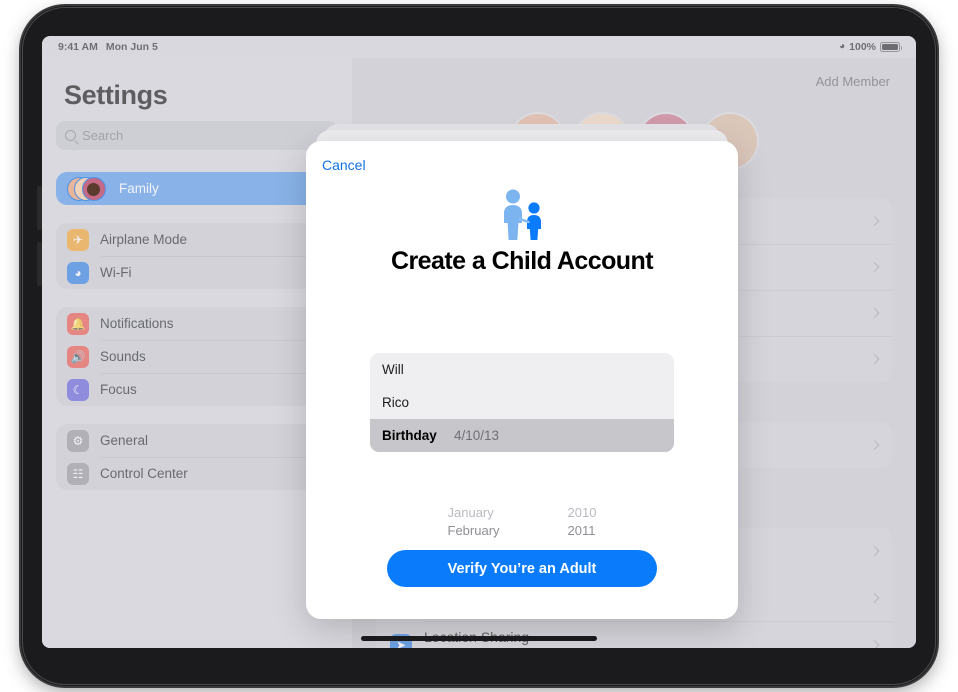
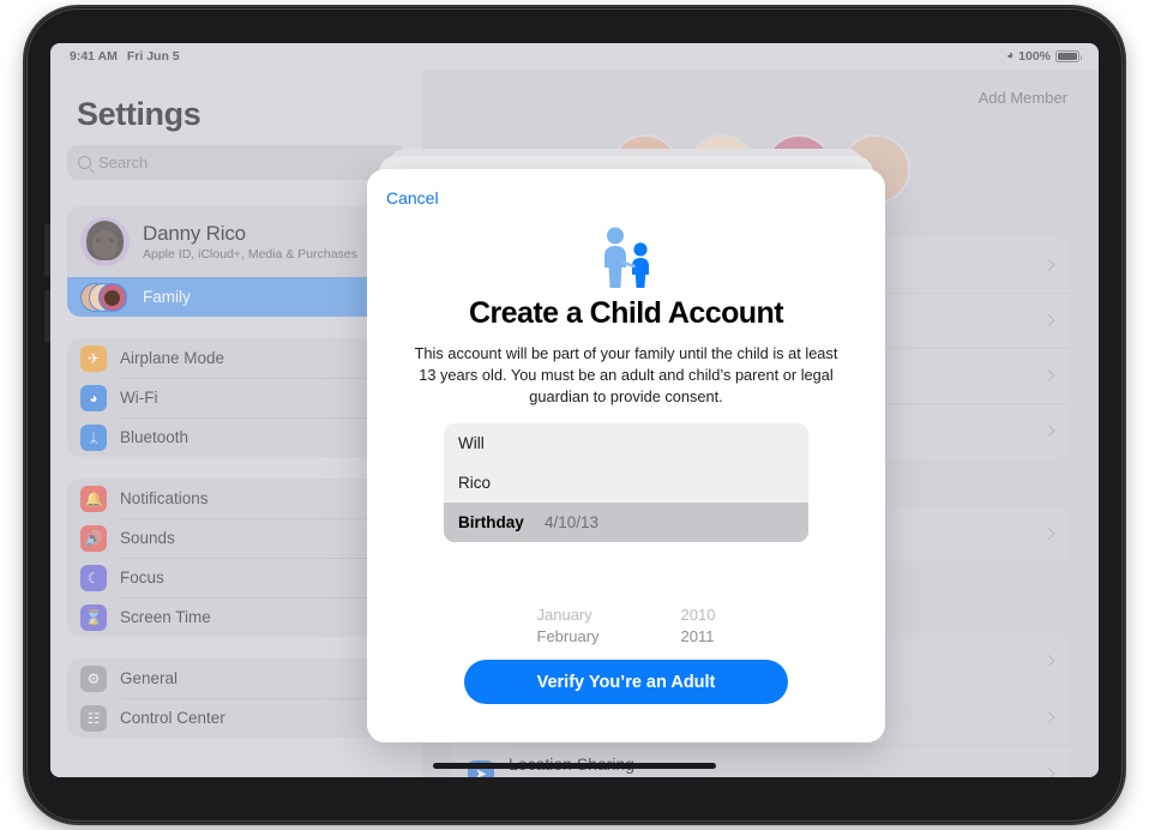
  9:41 AM
- Mon Jun 5
+ Fri Jun 5
  ◕
  100%
  Settings
  Search
+ Danny Rico
+ Apple ID, iCloud+, Media & Purchases
  Family
  ✈
  Airplane Mode
  ◕
  Wi-Fi
+ ᛦ
+ Bluetooth
  🔔
  Notifications
  🔊
  Sounds
  ☾
  Focus
+ ⌛
+ Screen Time
  ⚙
  General
  ☷
  Control Center
  Add Member
  ➤
  Cancel
  Create a Child Account
+ This account will be part of your family until the child is at least 13 years old. You must be an adult and child’s parent or legal guardian to provide consent.
  Will
  Rico
  Birthday
  4/10/13
  January
  February
  2010
  2011
  Verify You’re an Adult
